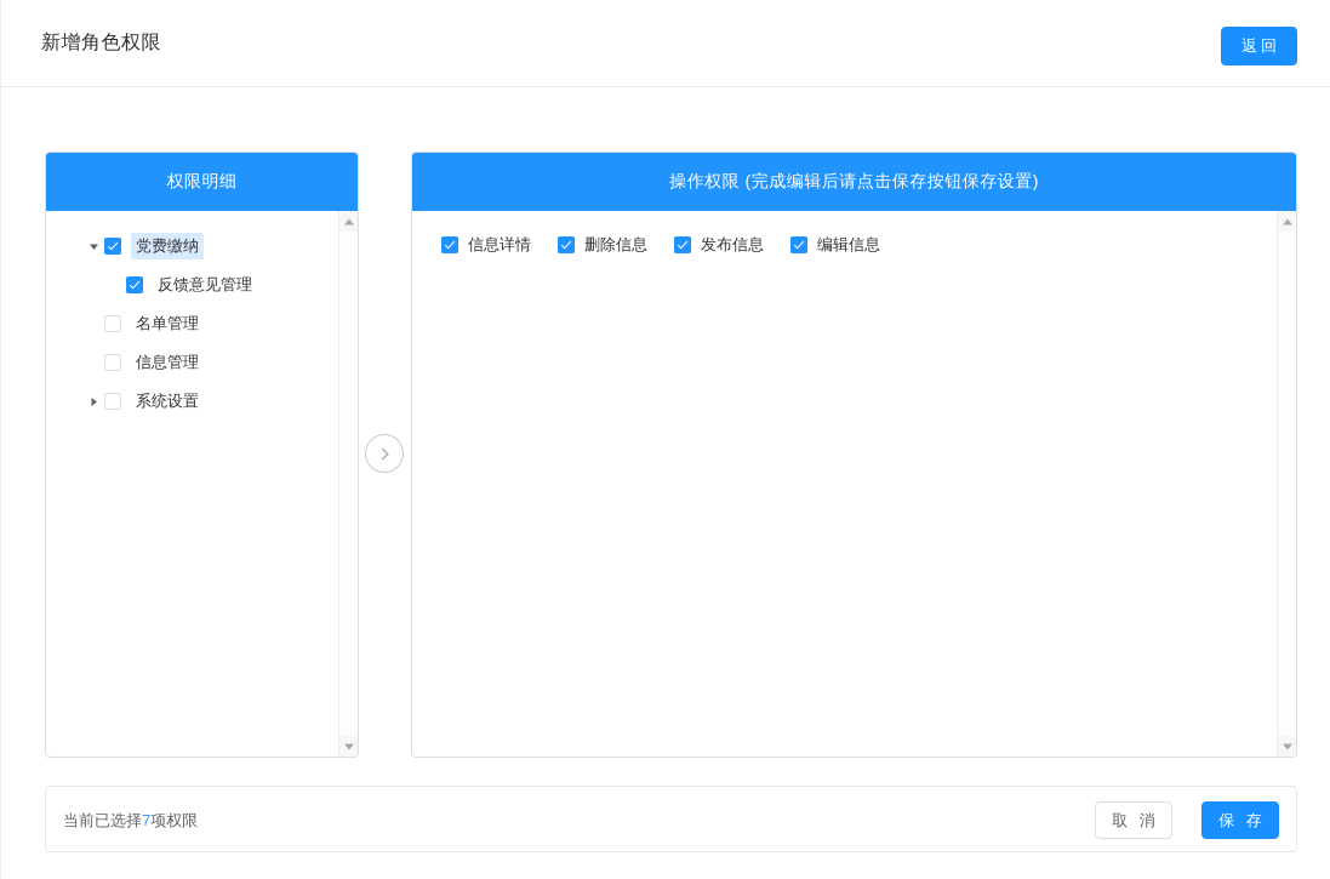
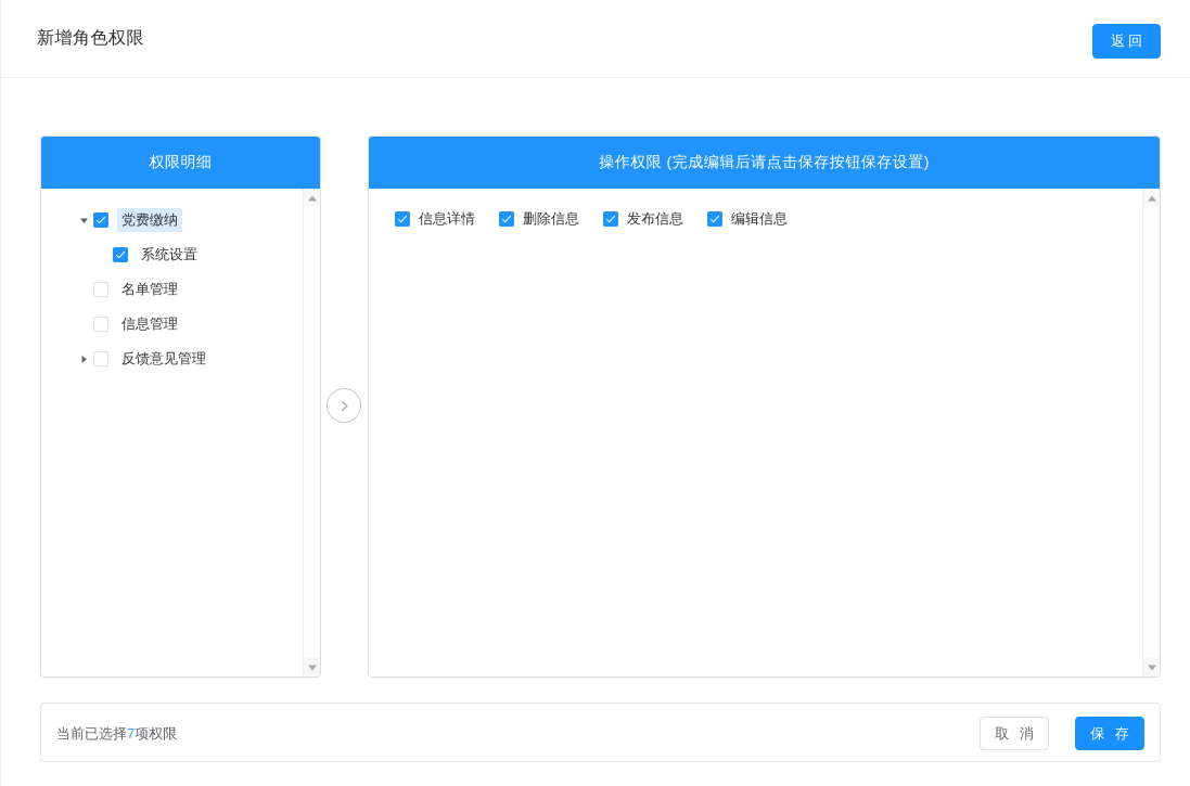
  新增角色权限
  返回
  权限明细
  党费缴纳
- 反馈意见管理
+ 系统设置
  名单管理
  信息管理
- 系统设置
+ 反馈意见管理
  操作权限 (完成编辑后请点击保存按钮保存设置)
  信息详情
  删除信息
  发布信息
  编辑信息
  当前已选择7项权限
  取 消
  保 存
